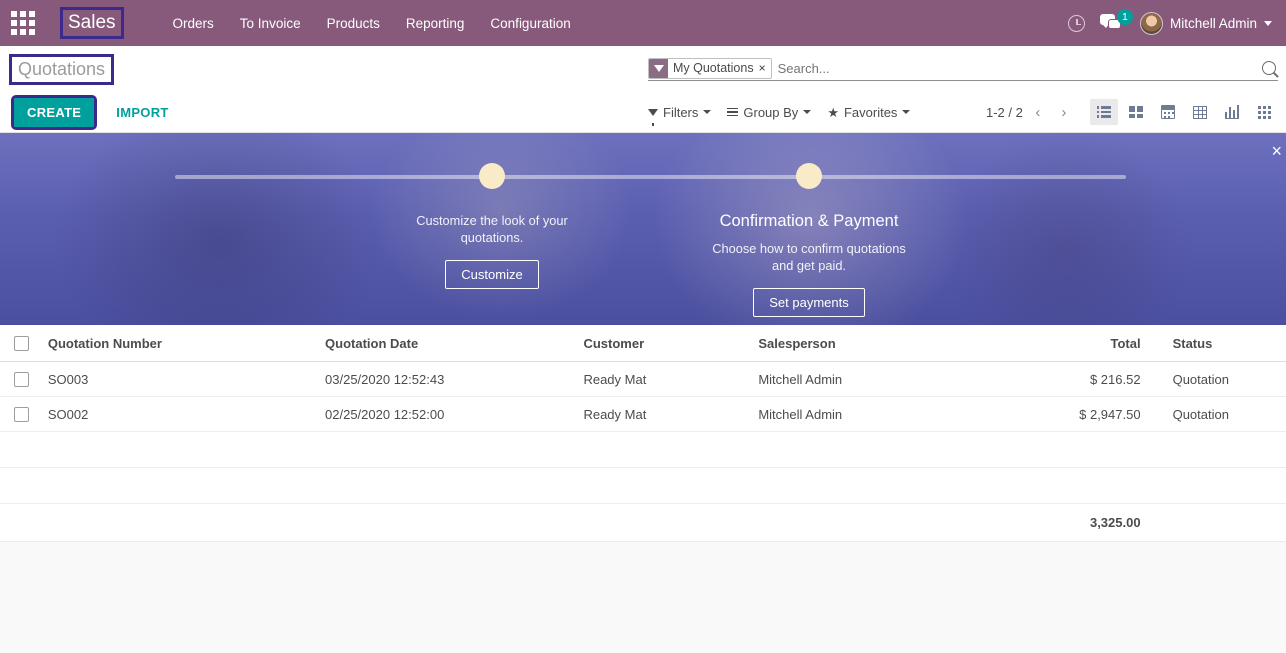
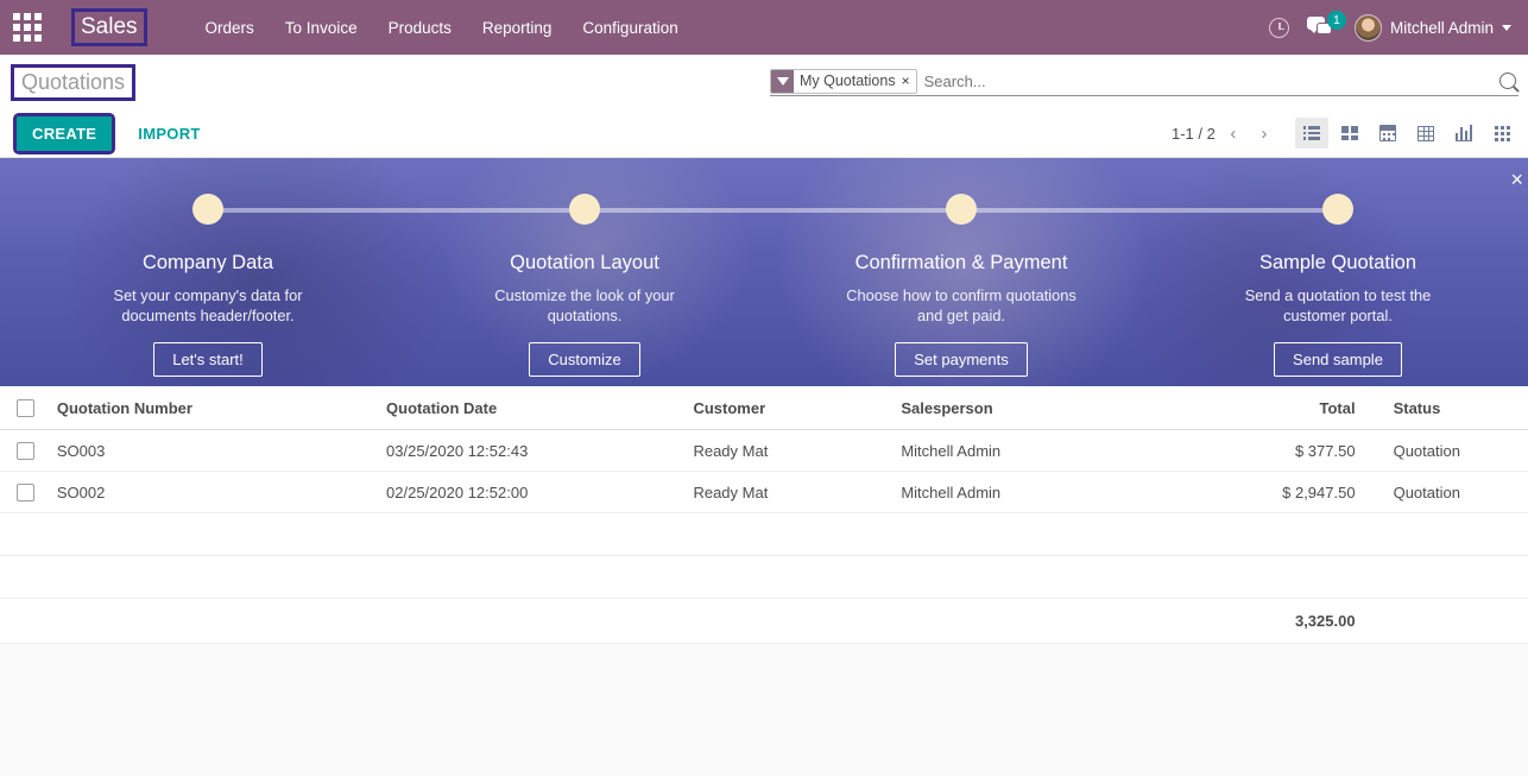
  Sales
  Orders
  To Invoice
  Products
  Reporting
  Configuration
  1
  Mitchell Admin
  Quotations
  My Quotations
  ×
  Search...
  CREATE
  IMPORT
- Filters
- Group By
- ★
- Favorites
- 1-2 / 2
+ 1-1 / 2
  ‹
  ›
  ×
+ Company Data
+ Set your company's data for documents header/footer.
+ Let's start!
+ Quotation Layout
  Customize the look of your quotations.
  Customize
  Confirmation & Payment
  Choose how to confirm quotations and get paid.
  Set payments
+ Sample Quotation
+ Send a quotation to test the customer portal.
+ Send sample
  	Quotation Number	Quotation Date	Customer	Salesperson	Total	Status
- 	SO003	03/25/2020 12:52:43	Ready Mat	Mitchell Admin	$ 216.52	Quotation
+ 	SO003	03/25/2020 12:52:43	Ready Mat	Mitchell Admin	$ 377.50	Quotation
  	SO002	02/25/2020 12:52:00	Ready Mat	Mitchell Admin	$ 2,947.50	Quotation
  					3,325.00
